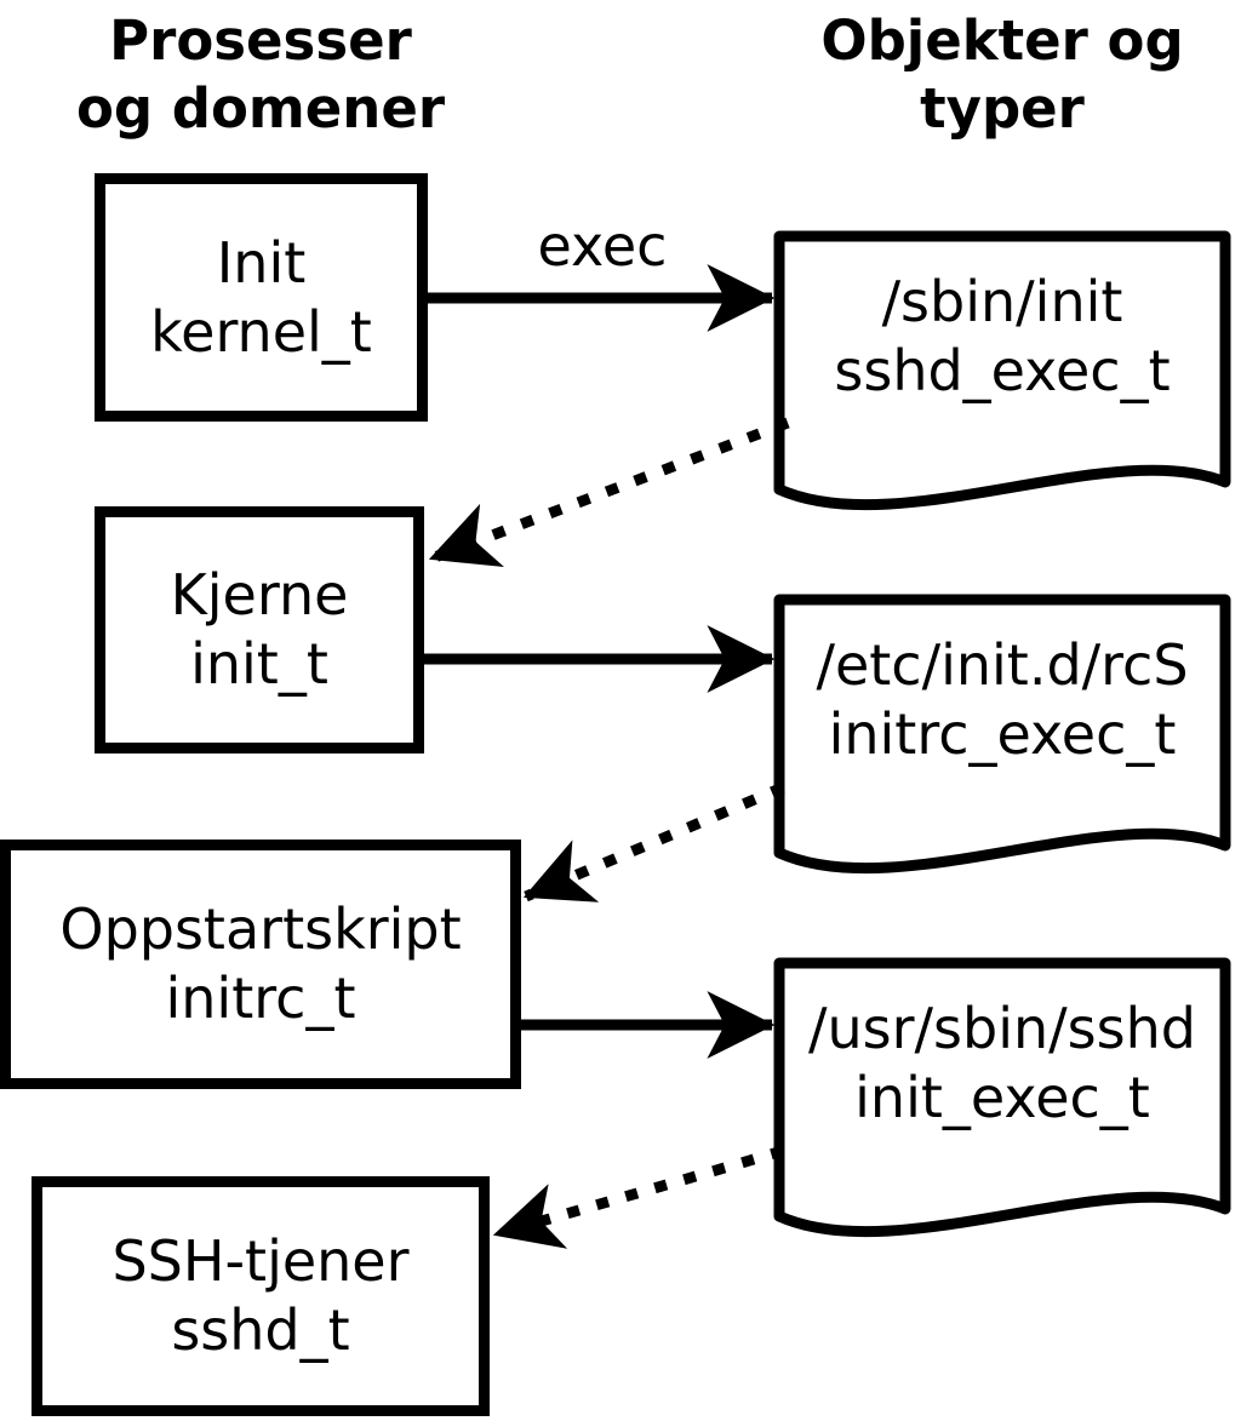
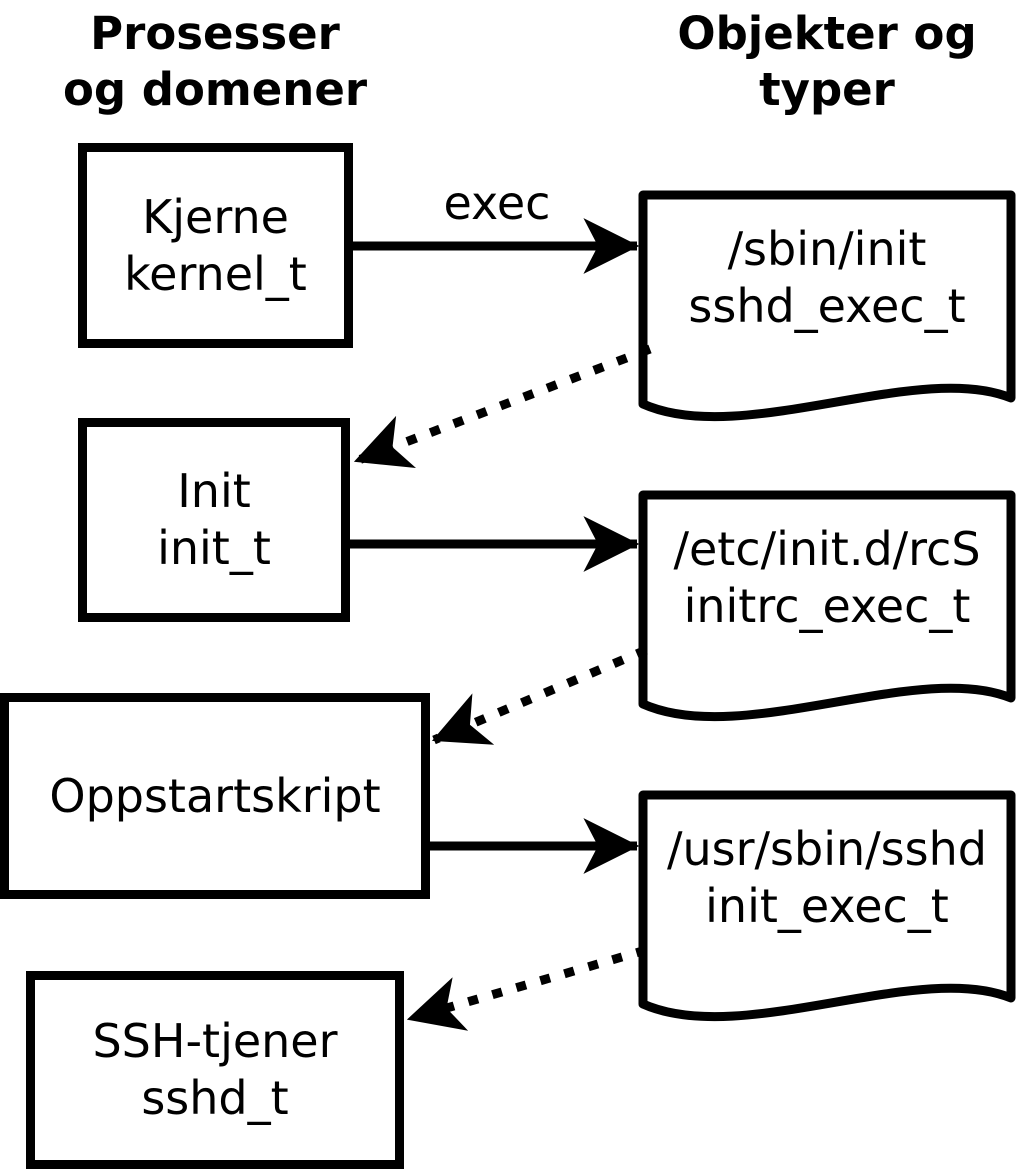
  Prosesser
  og domener
  Objekter og
  typer
  exec
- Init
+ Kjerne
  kernel_t
- Kjerne
+ Init
  init_t
  Oppstartskript
- initrc_t
  SSH-tjener
  sshd_t
  /sbin/init
  sshd_exec_t
  /etc/init.d/rcS
  initrc_exec_t
  /usr/sbin/sshd
  init_exec_t
